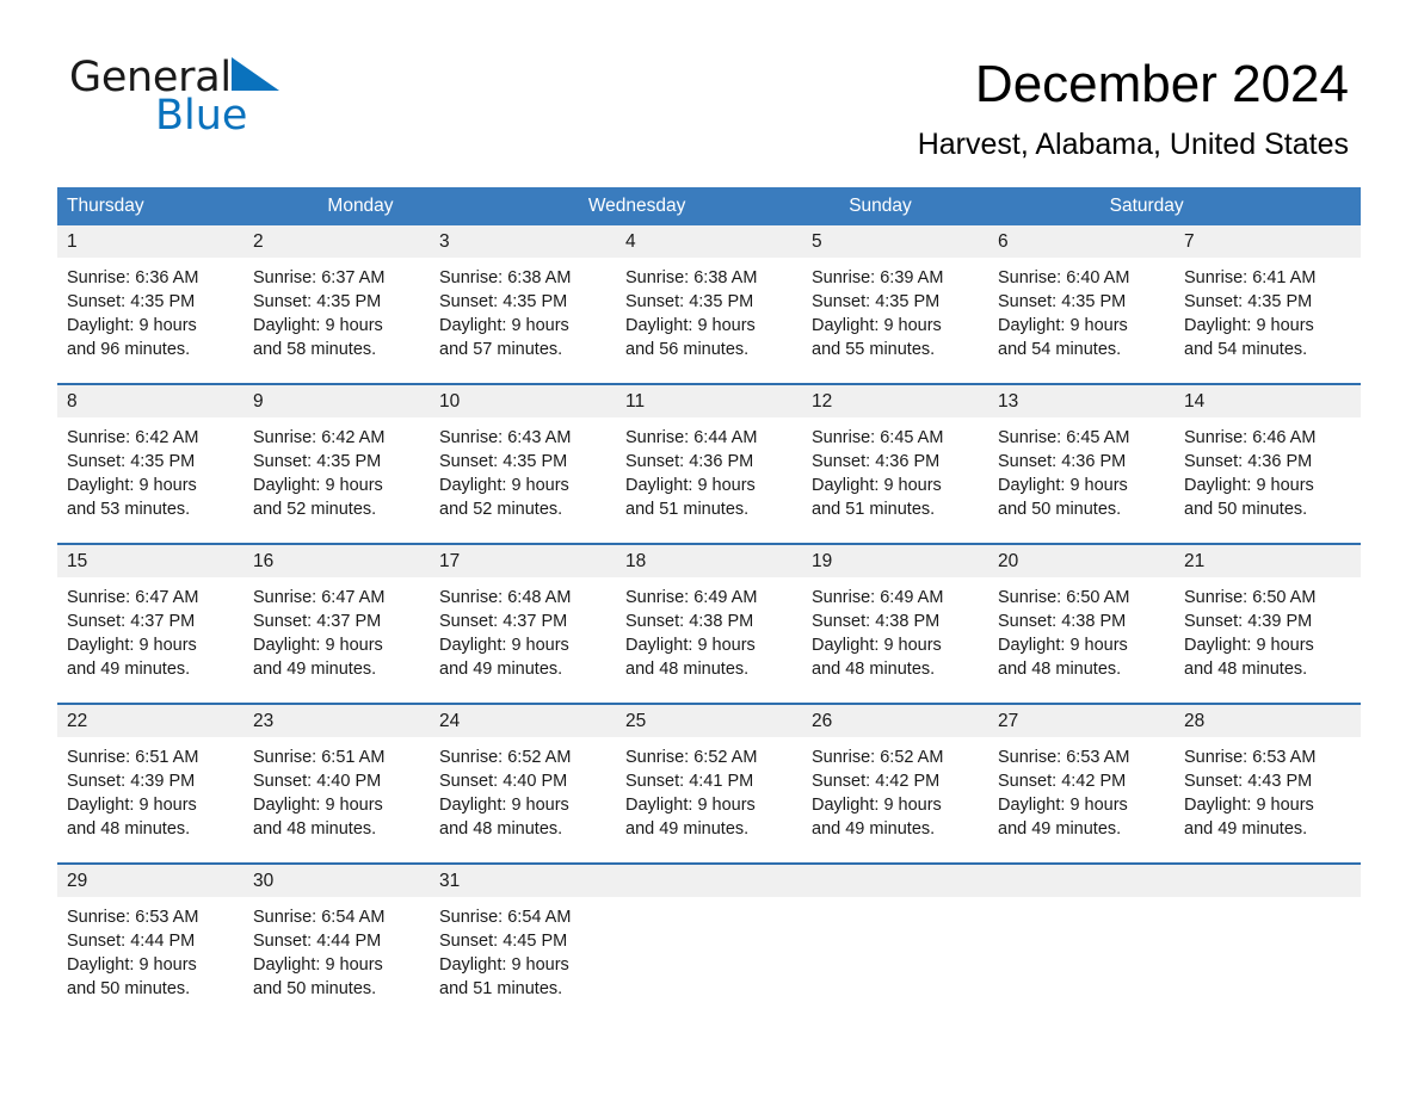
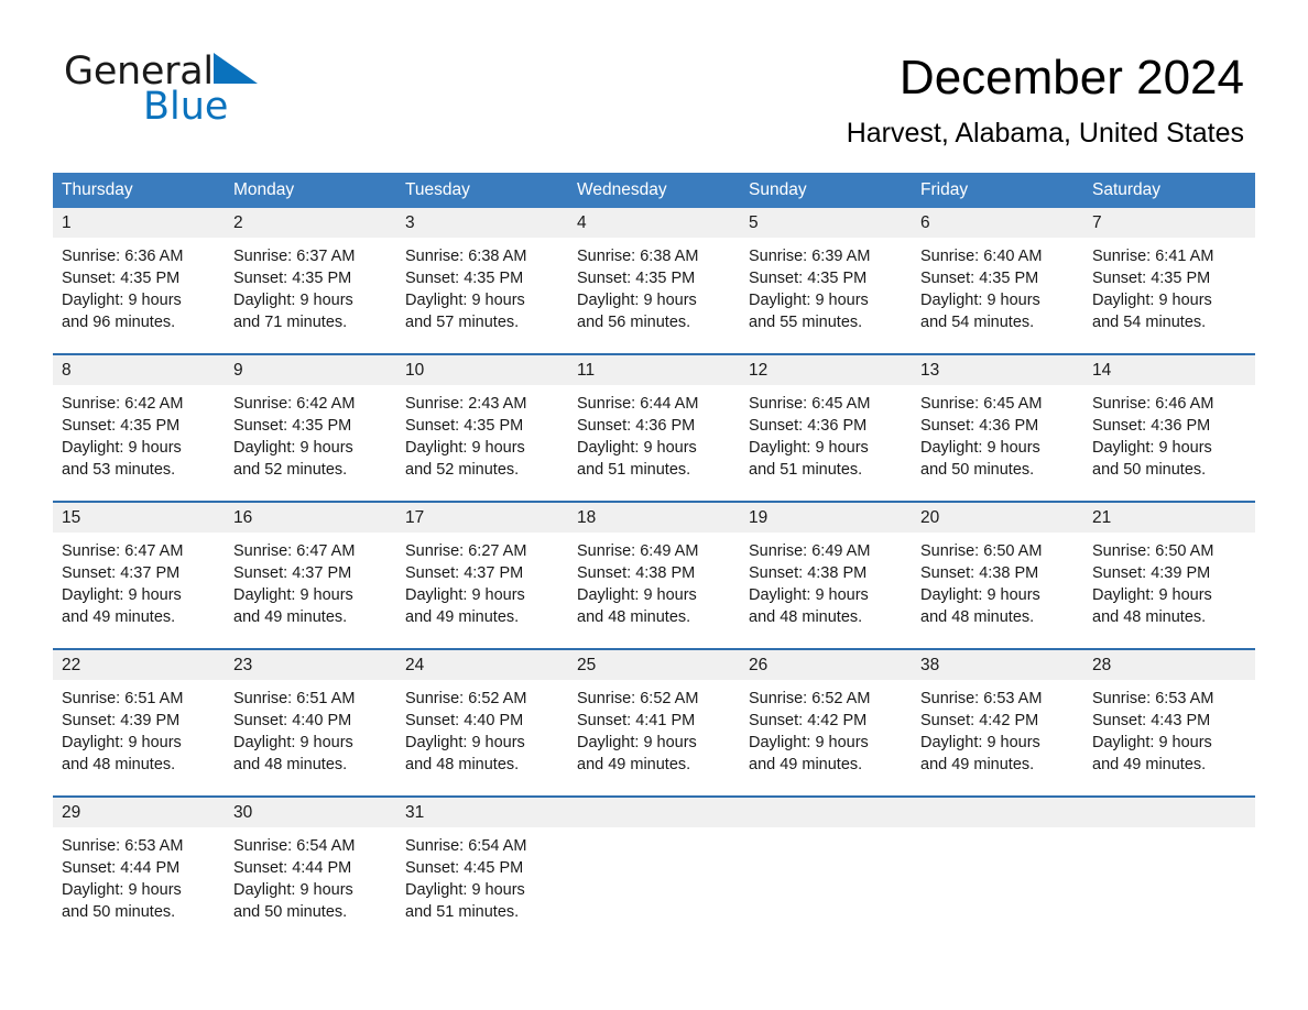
  General
  Blue
  December 2024
  Harvest, Alabama, United States
  Thursday
  Monday
+ Tuesday
  Wednesday
  Sunday
+ Friday
  Saturday
  1
  Sunrise: 6:36 AM
  Sunset: 4:35 PM
  Daylight: 9 hours
  and 96 minutes.
  2
  Sunrise: 6:37 AM
  Sunset: 4:35 PM
  Daylight: 9 hours
- and 58 minutes.
+ and 71 minutes.
  3
  Sunrise: 6:38 AM
  Sunset: 4:35 PM
  Daylight: 9 hours
  and 57 minutes.
  4
  Sunrise: 6:38 AM
  Sunset: 4:35 PM
  Daylight: 9 hours
  and 56 minutes.
  5
  Sunrise: 6:39 AM
  Sunset: 4:35 PM
  Daylight: 9 hours
  and 55 minutes.
  6
  Sunrise: 6:40 AM
  Sunset: 4:35 PM
  Daylight: 9 hours
  and 54 minutes.
  7
  Sunrise: 6:41 AM
  Sunset: 4:35 PM
  Daylight: 9 hours
  and 54 minutes.
  8
  Sunrise: 6:42 AM
  Sunset: 4:35 PM
  Daylight: 9 hours
  and 53 minutes.
  9
  Sunrise: 6:42 AM
  Sunset: 4:35 PM
  Daylight: 9 hours
  and 52 minutes.
  10
- Sunrise: 6:43 AM
+ Sunrise: 2:43 AM
  Sunset: 4:35 PM
  Daylight: 9 hours
  and 52 minutes.
  11
  Sunrise: 6:44 AM
  Sunset: 4:36 PM
  Daylight: 9 hours
  and 51 minutes.
  12
  Sunrise: 6:45 AM
  Sunset: 4:36 PM
  Daylight: 9 hours
  and 51 minutes.
  13
  Sunrise: 6:45 AM
  Sunset: 4:36 PM
  Daylight: 9 hours
  and 50 minutes.
  14
  Sunrise: 6:46 AM
  Sunset: 4:36 PM
  Daylight: 9 hours
  and 50 minutes.
  15
  Sunrise: 6:47 AM
  Sunset: 4:37 PM
  Daylight: 9 hours
  and 49 minutes.
  16
  Sunrise: 6:47 AM
  Sunset: 4:37 PM
  Daylight: 9 hours
  and 49 minutes.
  17
- Sunrise: 6:48 AM
+ Sunrise: 6:27 AM
  Sunset: 4:37 PM
  Daylight: 9 hours
  and 49 minutes.
  18
  Sunrise: 6:49 AM
  Sunset: 4:38 PM
  Daylight: 9 hours
  and 48 minutes.
  19
  Sunrise: 6:49 AM
  Sunset: 4:38 PM
  Daylight: 9 hours
  and 48 minutes.
  20
  Sunrise: 6:50 AM
  Sunset: 4:38 PM
  Daylight: 9 hours
  and 48 minutes.
  21
  Sunrise: 6:50 AM
  Sunset: 4:39 PM
  Daylight: 9 hours
  and 48 minutes.
  22
  Sunrise: 6:51 AM
  Sunset: 4:39 PM
  Daylight: 9 hours
  and 48 minutes.
  23
  Sunrise: 6:51 AM
  Sunset: 4:40 PM
  Daylight: 9 hours
  and 48 minutes.
  24
  Sunrise: 6:52 AM
  Sunset: 4:40 PM
  Daylight: 9 hours
  and 48 minutes.
  25
  Sunrise: 6:52 AM
  Sunset: 4:41 PM
  Daylight: 9 hours
  and 49 minutes.
  26
  Sunrise: 6:52 AM
  Sunset: 4:42 PM
  Daylight: 9 hours
  and 49 minutes.
- 27
+ 38
  Sunrise: 6:53 AM
  Sunset: 4:42 PM
  Daylight: 9 hours
  and 49 minutes.
  28
  Sunrise: 6:53 AM
  Sunset: 4:43 PM
  Daylight: 9 hours
  and 49 minutes.
  29
  Sunrise: 6:53 AM
  Sunset: 4:44 PM
  Daylight: 9 hours
  and 50 minutes.
  30
  Sunrise: 6:54 AM
  Sunset: 4:44 PM
  Daylight: 9 hours
  and 50 minutes.
  31
  Sunrise: 6:54 AM
  Sunset: 4:45 PM
  Daylight: 9 hours
  and 51 minutes.
